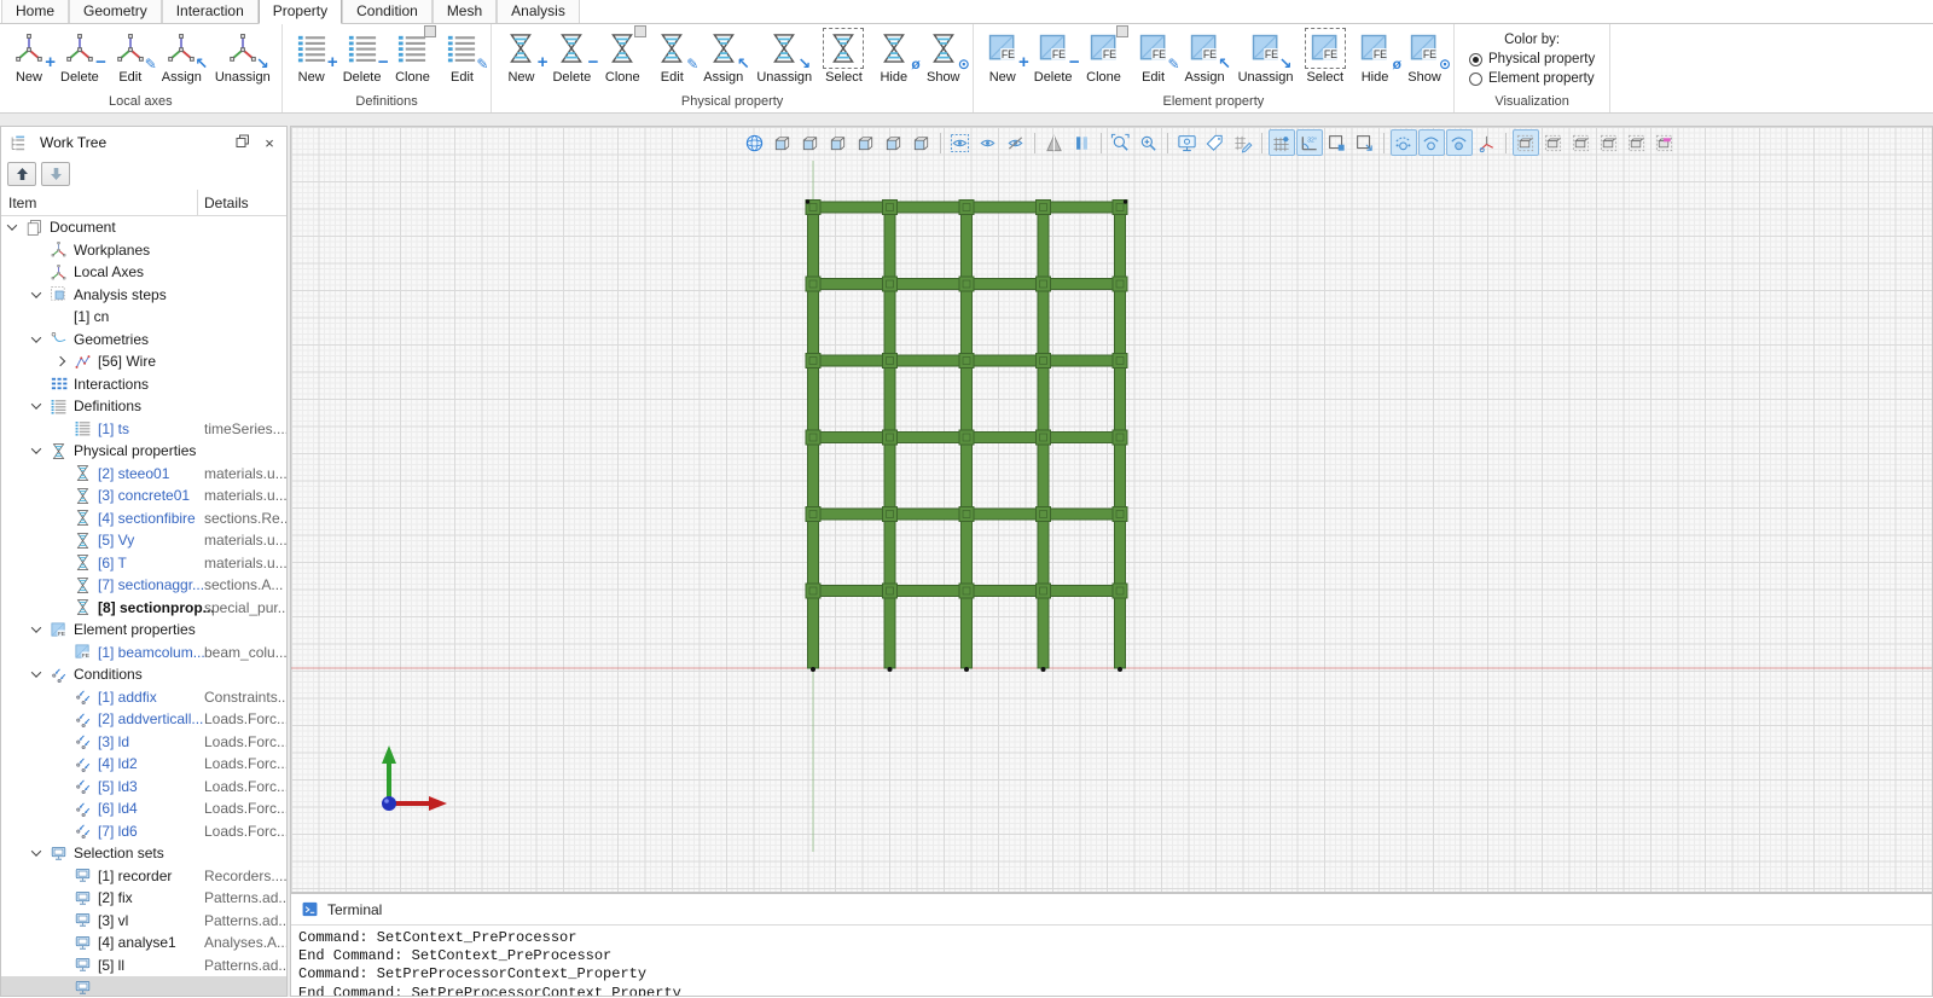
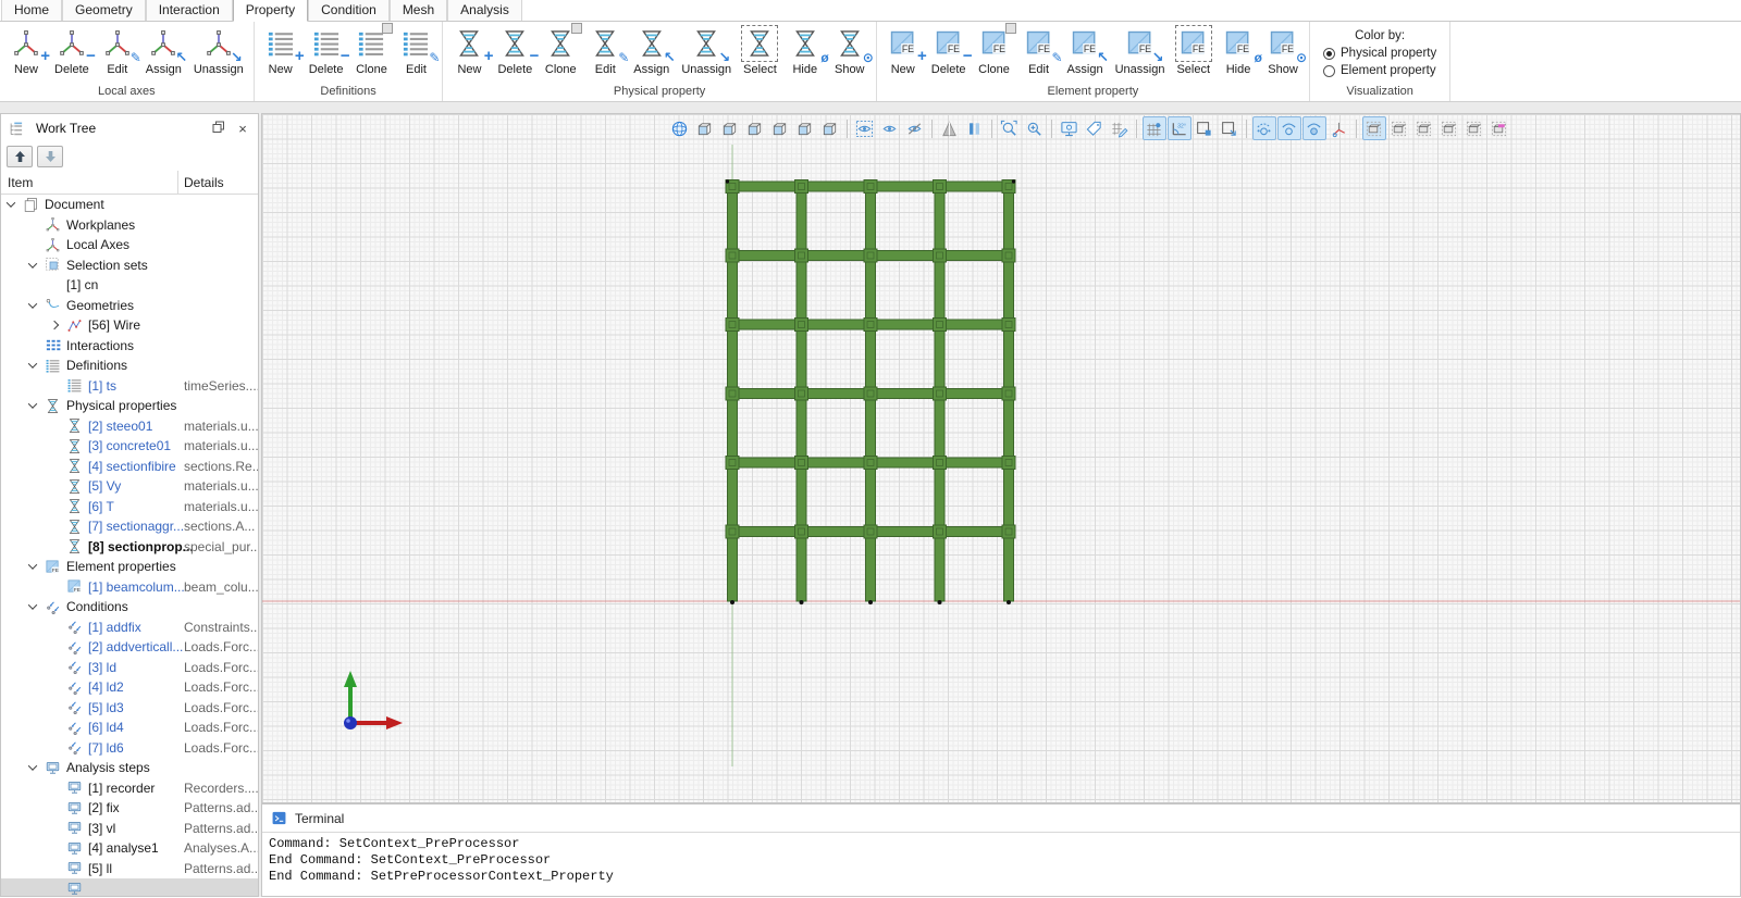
  Home
  Geometry
  Interaction
  Property
  Condition
  Mesh
  Analysis
  New
  Delete
  Edit
  Assign
  Unassign
  Local axes
  New
  Delete
  Clone
  Edit
  Definitions
  New
  Delete
  Clone
  Edit
  Assign
  Unassign
  Select
  Hide
  Show
  Physical property
  FE
  New
  FE
  Delete
  FE
  Clone
  FE
  Edit
  FE
  Assign
  FE
  Unassign
  FE
  Select
  FE
  Hide
  FE
  Show
  Element property
  Color by:
  Physical property
  Element property
  Visualization
  Work Tree
  ×
  Item
  Details
  Document
  Workplanes
  Local Axes
- Analysis steps
+ Selection sets
  [1] cn
  Geometries
  [56] Wire
  Interactions
  Definitions
  [1] ts
  timeSeries...
  Physical properties
  [2] steeo01
  materials.u...
  [3] concrete01
  materials.u...
  [4] sectionfibire
  sections.Re..
  [5] Vy
  materials.u...
  [6] T
  materials.u...
  [7] sectionaggr...
  sections.A...
  [8] sectionprop...
  special_pur..
  Element properties
  [1] beamcolum...
  beam_colu...
  Conditions
  [1] addfix
  Constraints..
  [2] addverticall...
  Loads.Forc..
  [3] ld
  Loads.Forc..
  [4] ld2
  Loads.Forc..
  [5] ld3
  Loads.Forc..
  [6] ld4
  Loads.Forc..
  [7] ld6
  Loads.Forc..
- Selection sets
+ Analysis steps
  [1] recorder
  Recorders....
  [2] fix
  Patterns.ad..
  [3] vl
  Patterns.ad..
  [4] analyse1
  Analyses.A..
  [5] ll
  Patterns.ad..
  Terminal
  Command: SetContext_PreProcessor
  End Command: SetContext_PreProcessor
- Command: SetPreProcessorContext_Property
  End Command: SetPreProcessorContext_Property
